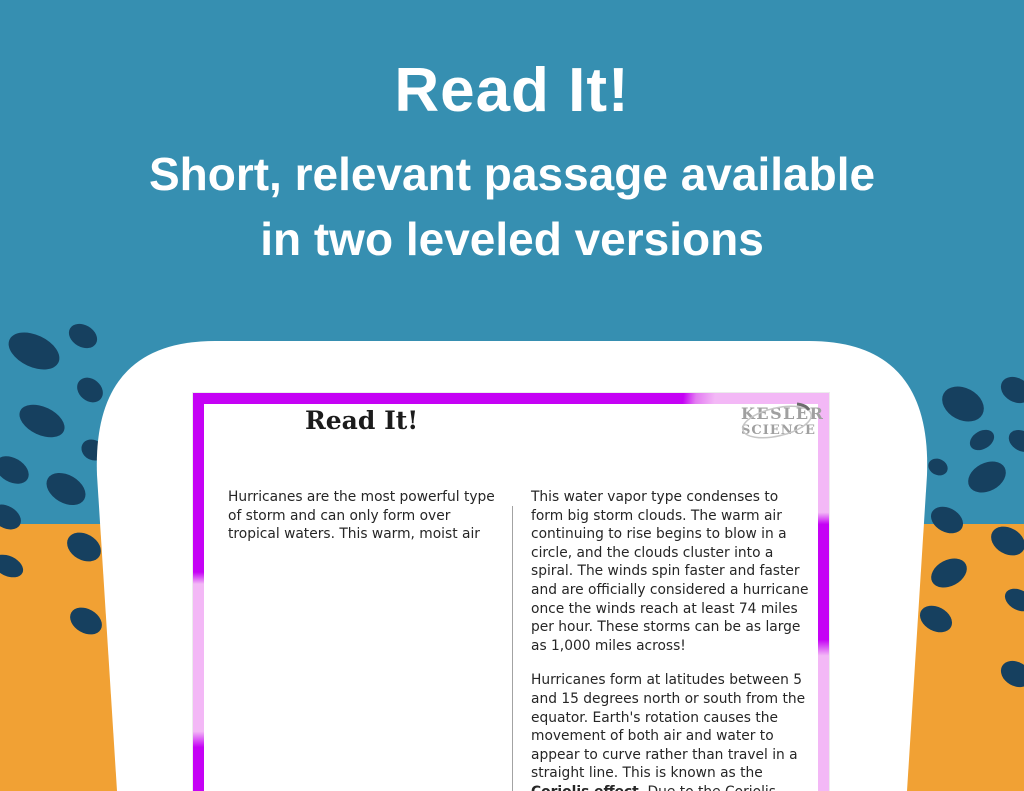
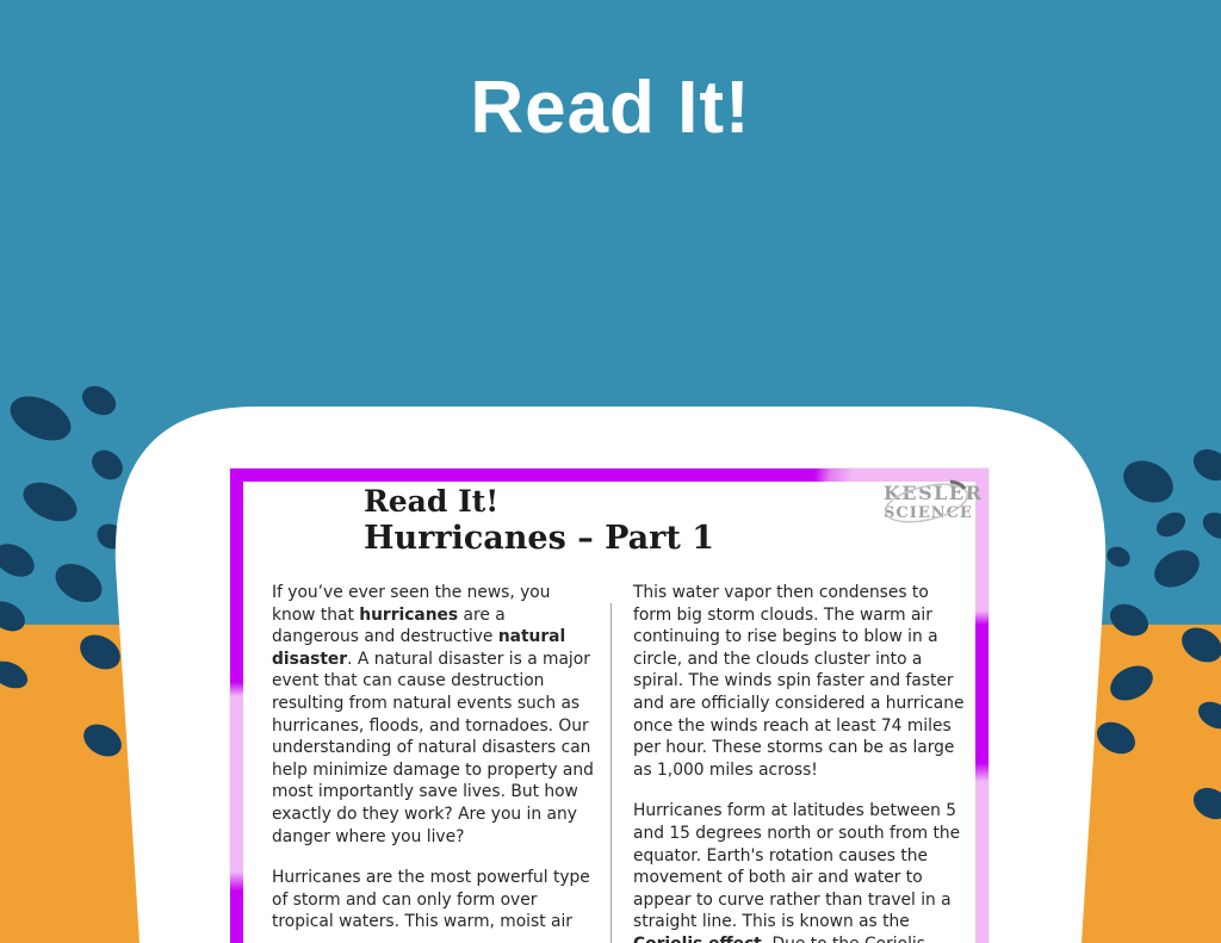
  Read It!
- Short, relevant passage available
- in two leveled versions
  Read It!
+ Hurricanes – Part 1
  KESLER
  SCIENCE
+ If you’ve ever seen the news, you know that hurricanes are a dangerous and destructive natural disaster. A natural disaster is a major event that can cause destruction resulting from natural events such as hurricanes, floods, and tornadoes. Our understanding of natural disasters can help minimize damage to property and most importantly save lives. But how exactly do they work? Are you in any danger where you live?
  Hurricanes are the most powerful type of storm and can only form over tropical waters. This warm, moist air
- This water vapor type condenses to form big storm clouds. The warm air continuing to rise begins to blow in a circle, and the clouds cluster into a spiral. The winds spin faster and faster and are officially considered a hurricane once the winds reach at least 74 miles per hour. These storms can be as large as 1,000 miles across!
+ This water vapor then condenses to form big storm clouds. The warm air continuing to rise begins to blow in a circle, and the clouds cluster into a spiral. The winds spin faster and faster and are officially considered a hurricane once the winds reach at least 74 miles per hour. These storms can be as large as 1,000 miles across!
  Hurricanes form at latitudes between 5 and 15 degrees north or south from the equator. Earth's rotation causes the movement of both air and water to appear to curve rather than travel in a straight line. This is known as the
